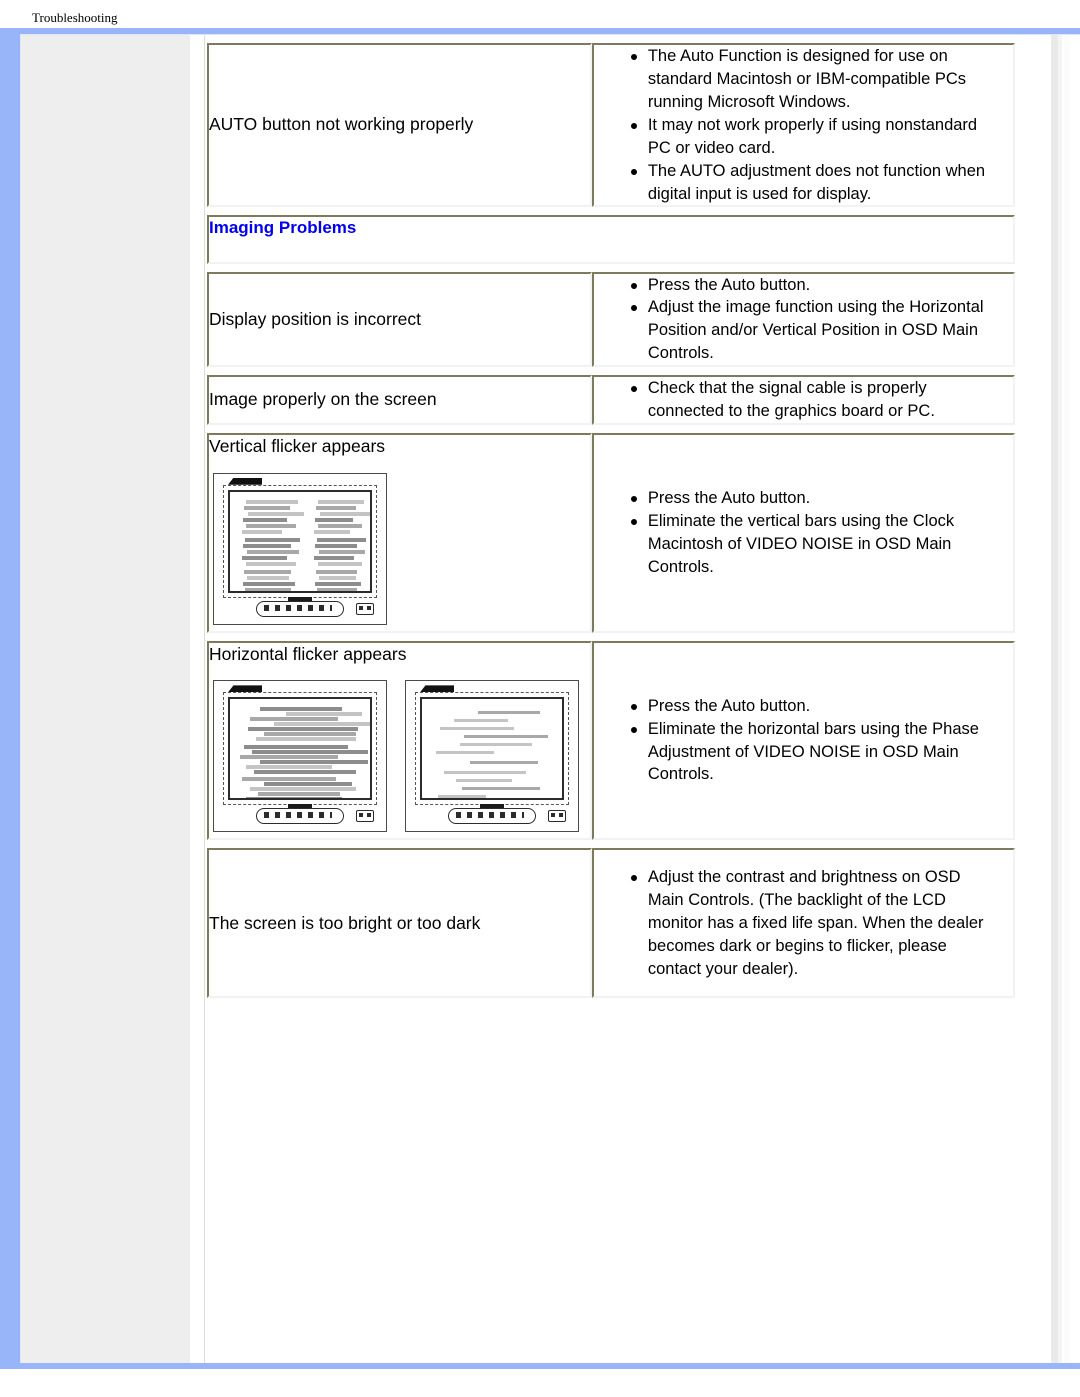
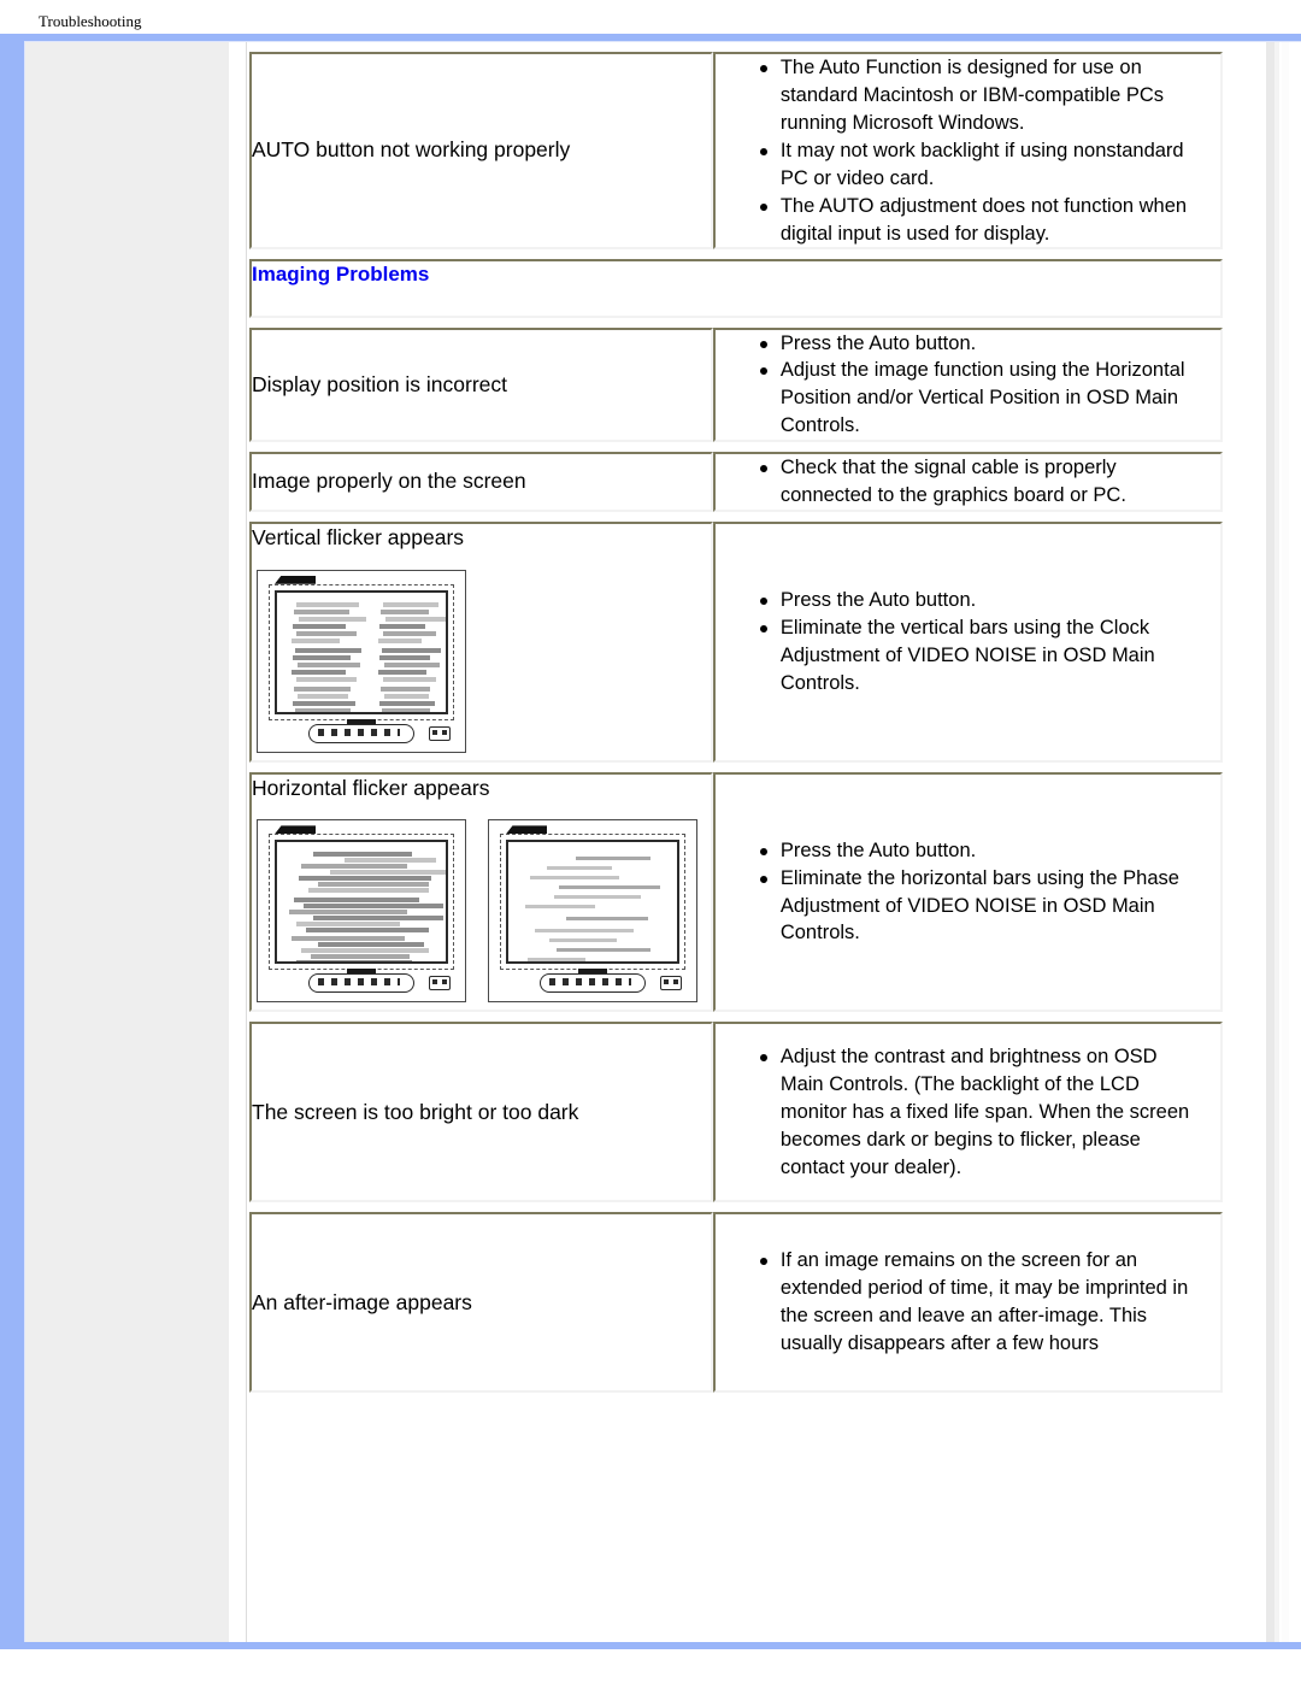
  Troubleshooting
- AUTO button not working properly	The Auto Function is designed for use on standard Macintosh or IBM-compatible PCs running Microsoft Windows. It may not work properly if using nonstandard PC or video card. The AUTO adjustment does not function when digital input is used for display.
+ AUTO button not working properly	The Auto Function is designed for use on standard Macintosh or IBM-compatible PCs running Microsoft Windows. It may not work backlight if using nonstandard PC or video card. The AUTO adjustment does not function when digital input is used for display.
  Imaging Problems
  Display position is incorrect	Press the Auto button. Adjust the image function using the Horizontal Position and/or Vertical Position in OSD Main Controls.
  Image properly on the screen	Check that the signal cable is properly connected to the graphics board or PC.
- Vertical flicker appears	Press the Auto button. Eliminate the vertical bars using the Clock Macintosh of VIDEO NOISE in OSD Main Controls.
+ Vertical flicker appears	Press the Auto button. Eliminate the vertical bars using the Clock Adjustment of VIDEO NOISE in OSD Main Controls.
  Horizontal flicker appears	Press the Auto button. Eliminate the horizontal bars using the Phase Adjustment of VIDEO NOISE in OSD Main Controls.
- The screen is too bright or too dark	Adjust the contrast and brightness on OSD Main Controls. (The backlight of the LCD monitor has a fixed life span. When the dealer becomes dark or begins to flicker, please contact your dealer).
+ The screen is too bright or too dark	Adjust the contrast and brightness on OSD Main Controls. (The backlight of the LCD monitor has a fixed life span. When the screen becomes dark or begins to flicker, please contact your dealer).
+ An after-image appears	If an image remains on the screen for an extended period of time, it may be imprinted in the screen and leave an after-image. This usually disappears after a few hours
